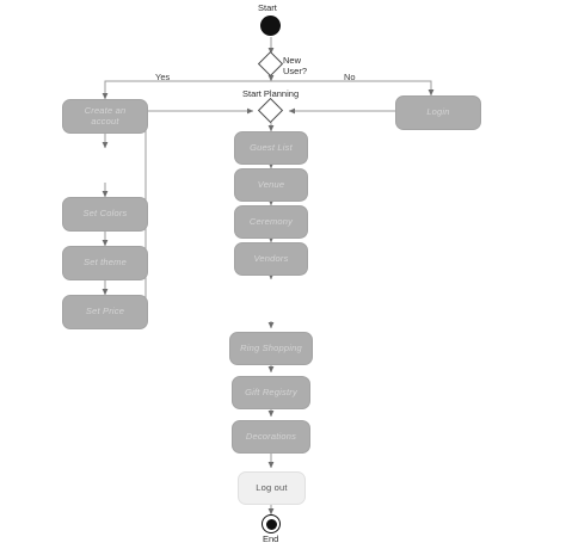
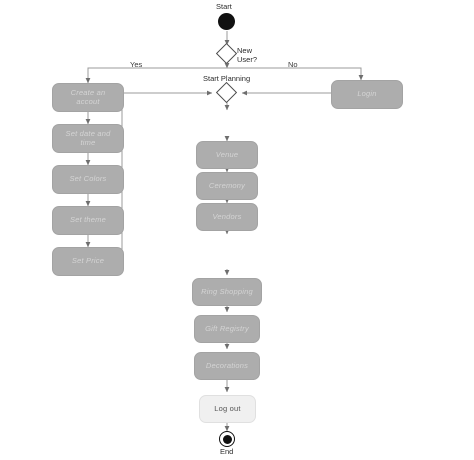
  Start
  New
  User?
  Yes
  No
  Start Planning
  Create an
  accout
+ Set date and
+ time
  Set Colors
  Set theme
  Set Price
  Login
- Guest List
  Venue
  Ceremony
  Vendors
  Ring Shopping
  Gift Registry
  Decorations
  Log out
  End
